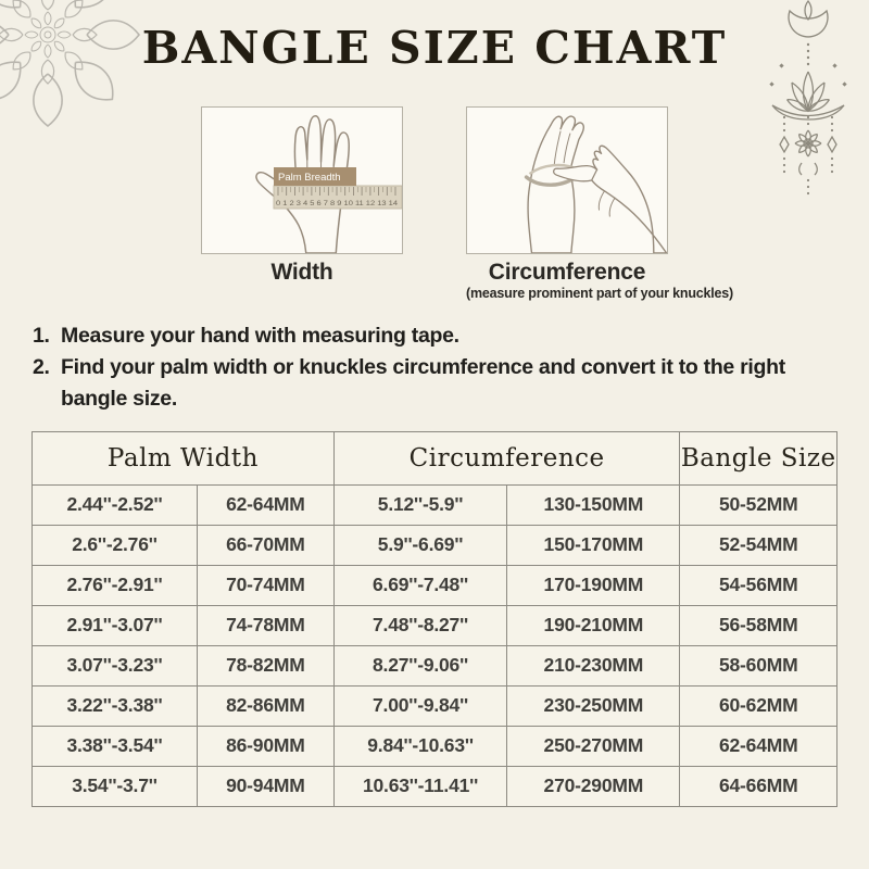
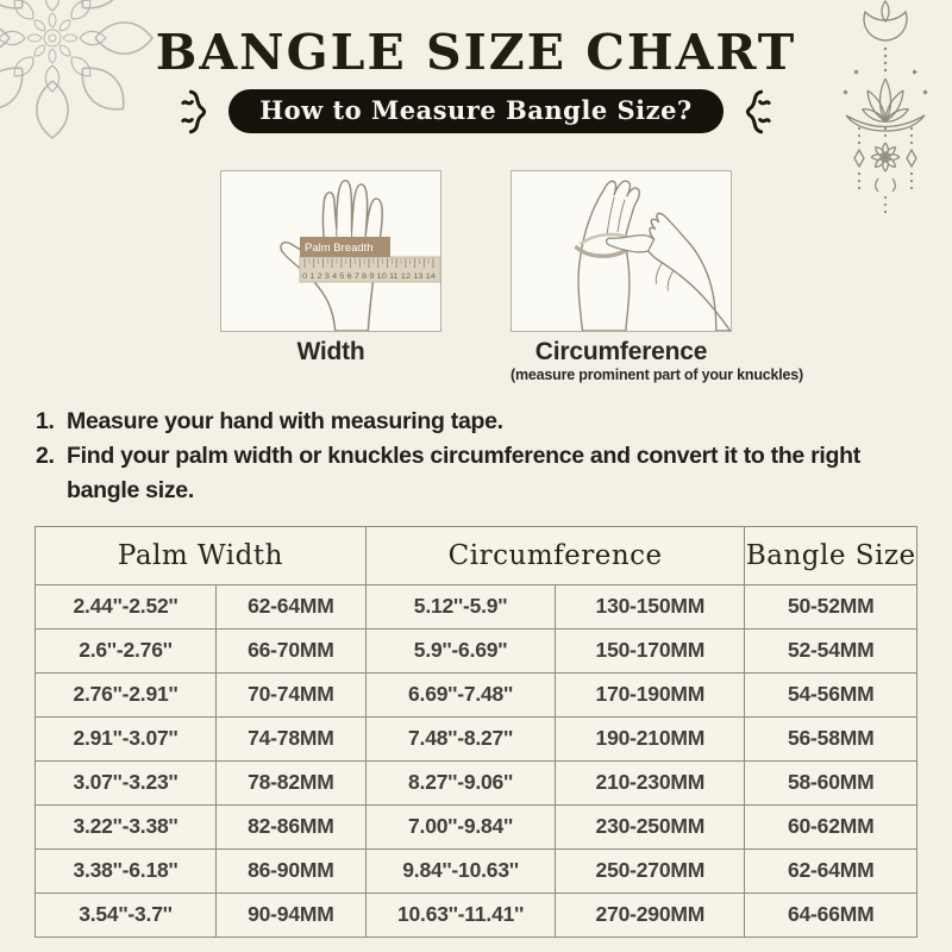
  BANGLE SIZE CHART
+ How to Measure Bangle Size?
  Palm Breadth
  Width
  Circumference
  (measure prominent part of your knuckles)
  1.
  Measure your hand with measuring tape.
  2.
  Find your palm width or knuckles circumference and convert it to the right bangle size.
  Palm Width	Circumference	Bangle Size
  2.44''-2.52''	62-64MM	5.12''-5.9''	130-150MM	50-52MM
  2.6''-2.76''	66-70MM	5.9''-6.69''	150-170MM	52-54MM
  2.76''-2.91''	70-74MM	6.69''-7.48''	170-190MM	54-56MM
  2.91''-3.07''	74-78MM	7.48''-8.27''	190-210MM	56-58MM
  3.07''-3.23''	78-82MM	8.27''-9.06''	210-230MM	58-60MM
  3.22''-3.38''	82-86MM	7.00''-9.84''	230-250MM	60-62MM
- 3.38''-3.54''	86-90MM	9.84''-10.63''	250-270MM	62-64MM
+ 3.38''-6.18''	86-90MM	9.84''-10.63''	250-270MM	62-64MM
  3.54''-3.7''	90-94MM	10.63''-11.41''	270-290MM	64-66MM
